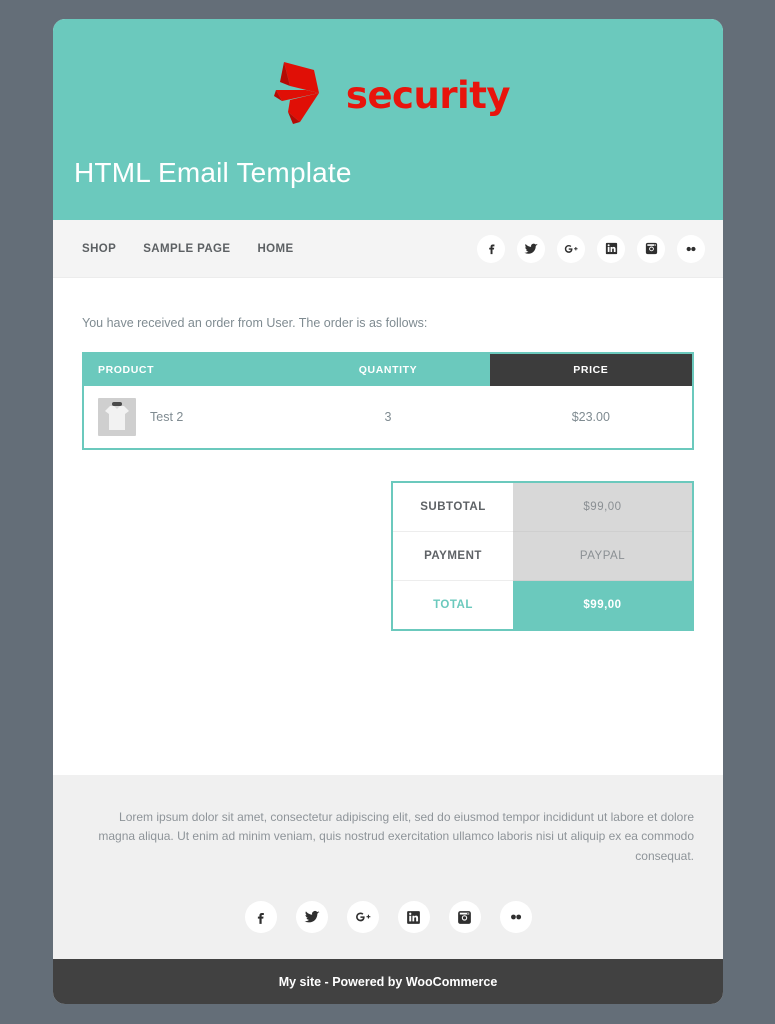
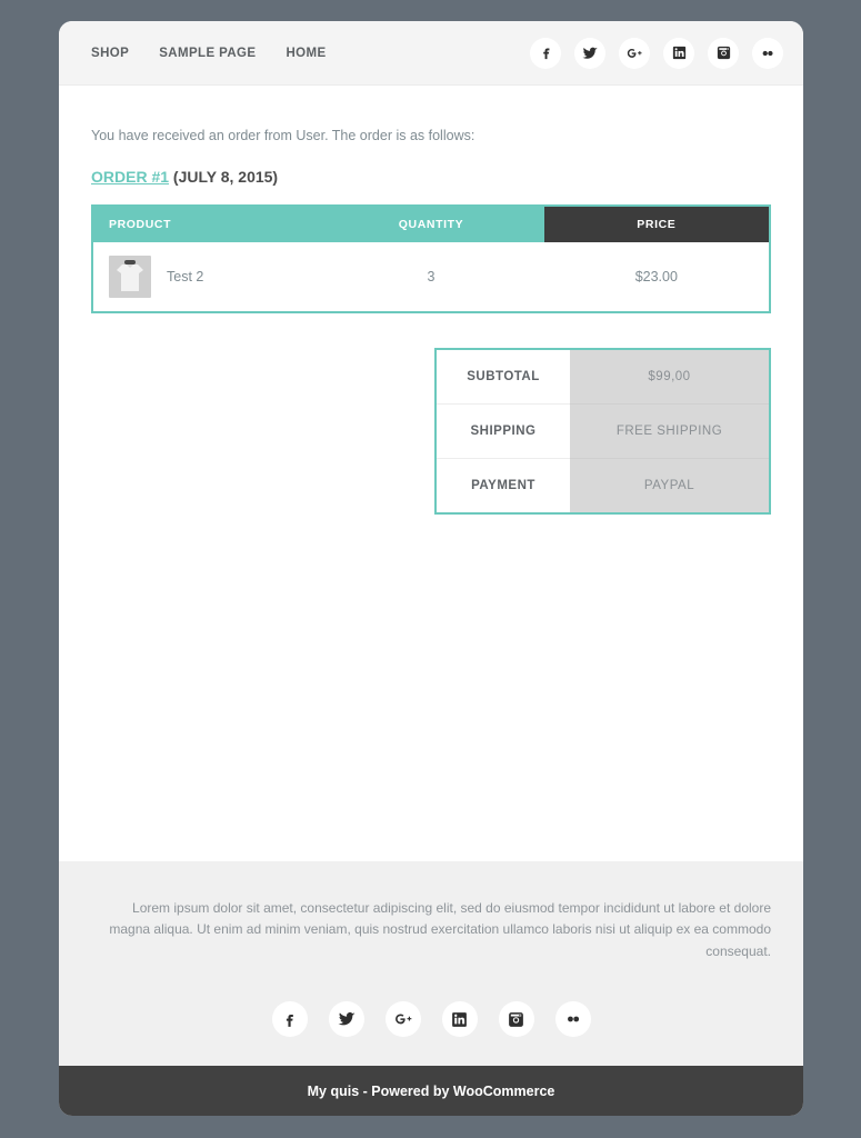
- security
- HTML Email Template
  SHOP
  SAMPLE PAGE
  HOME
  You have received an order from User. The order is as follows:
+ ORDER #1 (JULY 8, 2015)
  PRODUCT	QUANTITY	PRICE
  Test 2	3	$23.00
  SUBTOTAL	$99,00
+ SHIPPING	FREE SHIPPING
  PAYMENT	PAYPAL
- TOTAL	$99,00
  Lorem ipsum dolor sit amet, consectetur adipiscing elit, sed do eiusmod tempor incididunt ut labore et dolore magna aliqua. Ut enim ad minim veniam, quis nostrud exercitation ullamco laboris nisi ut aliquip ex ea commodo consequat.
- My site - Powered by WooCommerce
+ My quis - Powered by WooCommerce
